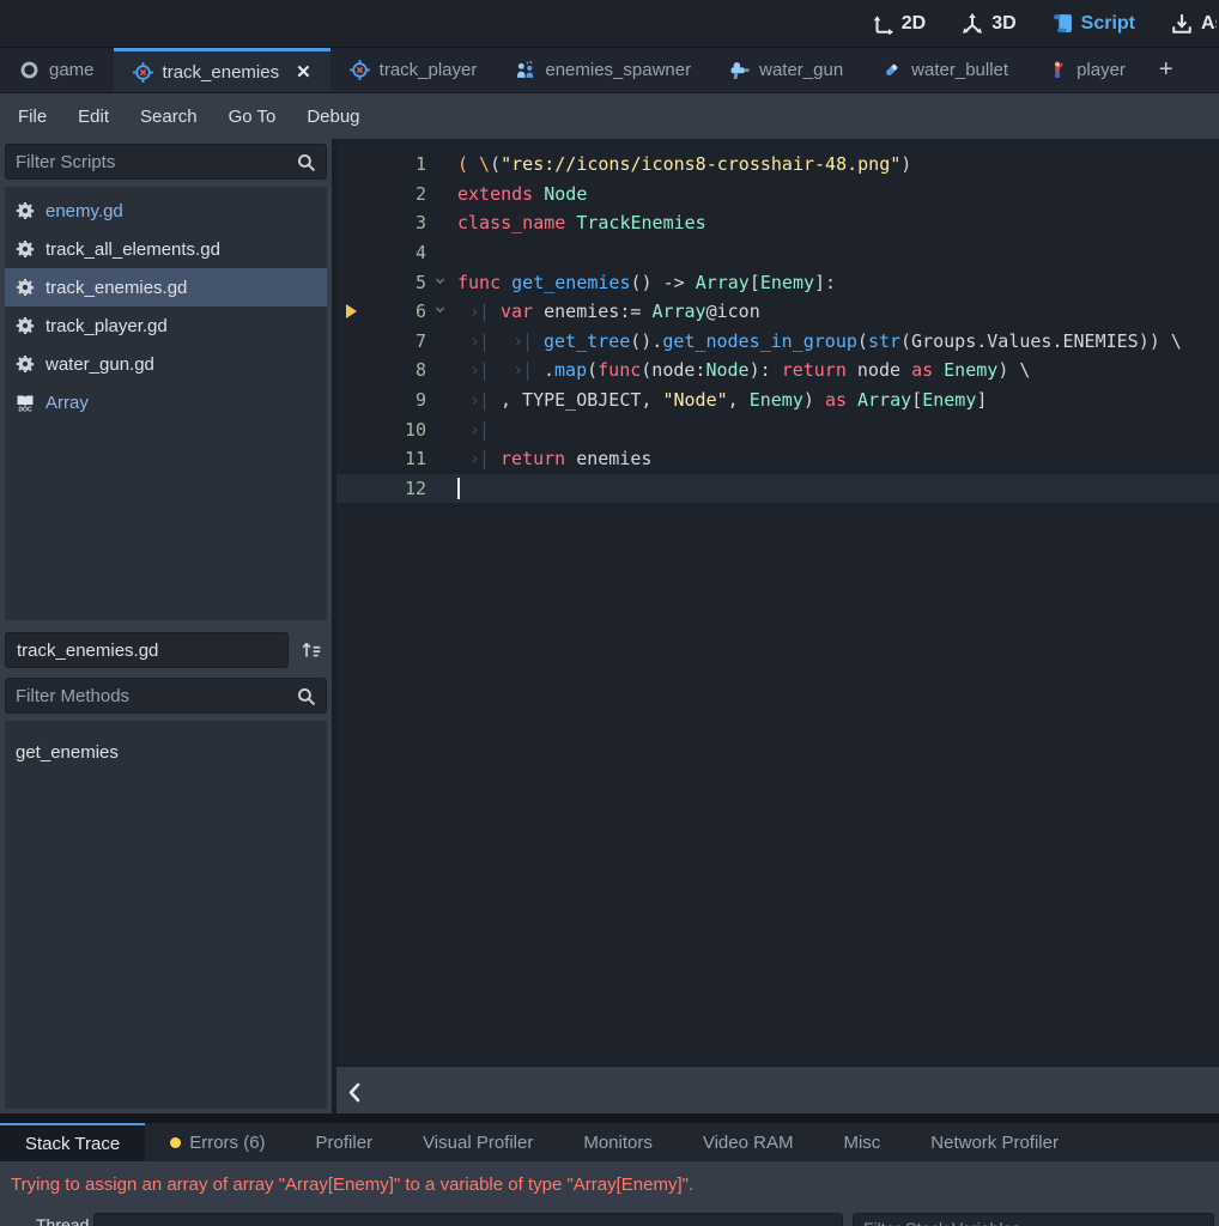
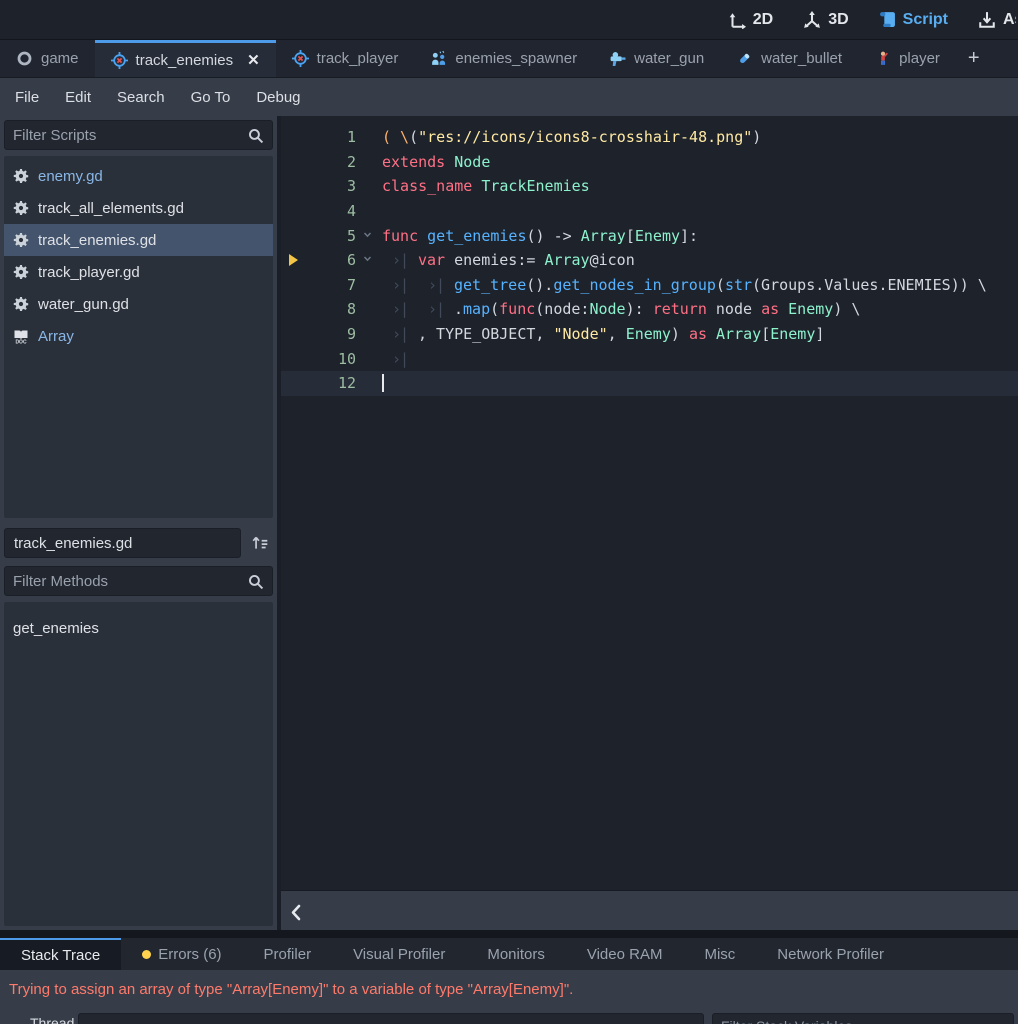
  2D
  3D
  Script
  game
  track_enemies
  ✕
  track_player
  enemies_spawner
  water_gun
  water_bullet
  player
  +
  File
  Edit
  Search
  Go To
  Debug
  Filter Scripts
  enemy.gd
  track_all_elements.gd
  track_enemies.gd
  track_player.gd
  water_gun.gd
  Array
  track_enemies.gd
  Filter Methods
  get_enemies
  1
  ( \("res://icons/icons8-crosshair-48.png")
  2
  extends Node
  3
  class_name TrackEnemies
  4
  5
  func get_enemies() -> Array[Enemy]:
  6
  ›| var enemies:= Array@icon
  7
  ›| ›| get_tree().get_nodes_in_group(str(Groups.Values.ENEMIES)) \
  8
  ›| ›| .map(func(node:Node): return node as Enemy) \
  9
  ›| , TYPE_OBJECT, "Node", Enemy) as Array[Enemy]
  10
  ›|
- 11
- ›| return enemies
  12
  Stack Trace
  Errors (6)
  Profiler
  Visual Profiler
  Monitors
  Video RAM
  Misc
  Network Profiler
- Trying to assign an array of array "Array[Enemy]" to a variable of type "Array[Enemy]".
+ Trying to assign an array of type "Array[Enemy]" to a variable of type "Array[Enemy]".
  Thread
